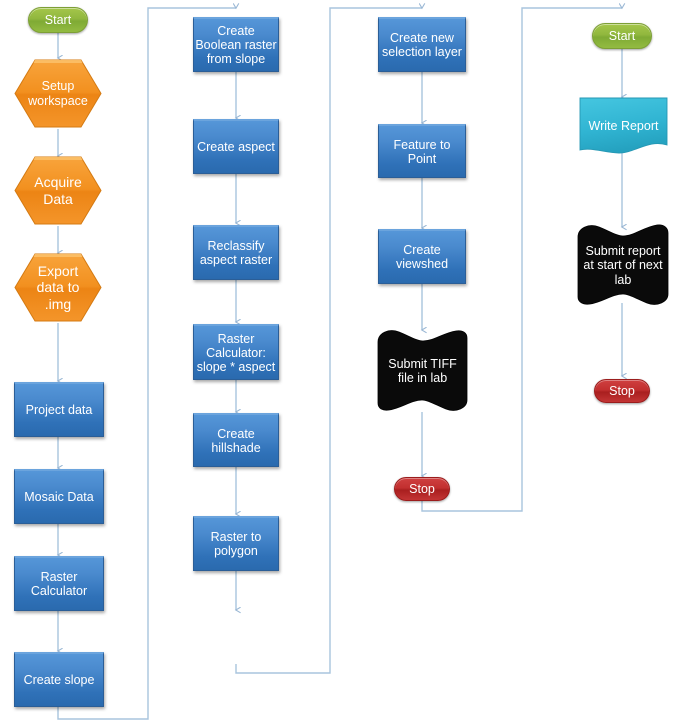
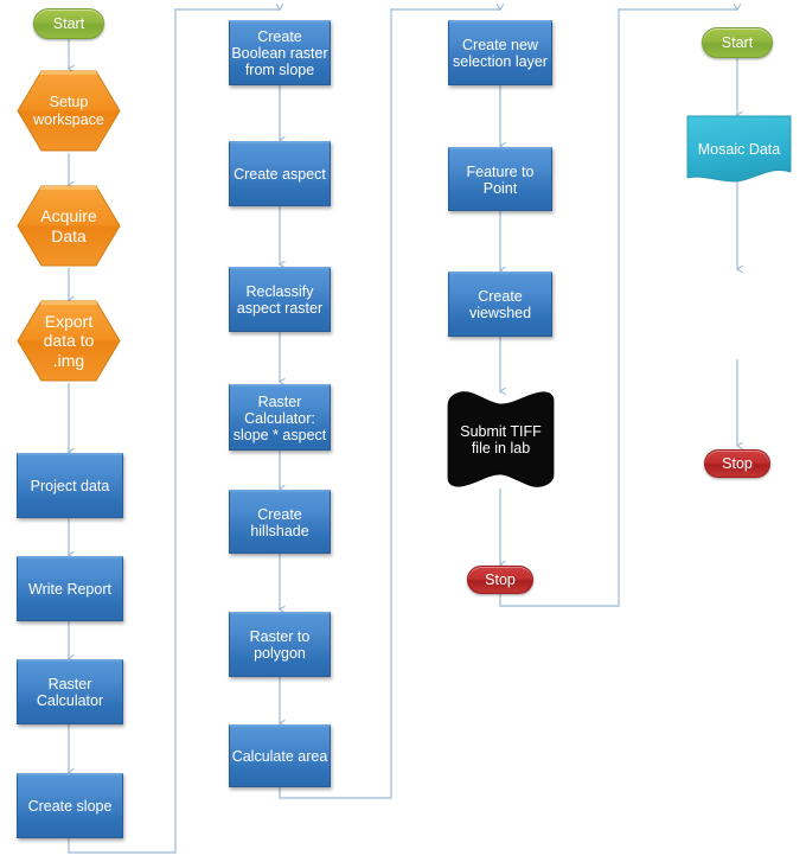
  Start
  Setup
  workspace
  Acquire
  Data
  Export
  data to
  .img
  Project data
- Mosaic Data
+ Write Report
  Raster
  Calculator
  Create slope
  Create
  Boolean raster
  from slope
  Create aspect
  Reclassify
  aspect raster
  Raster
  Calculator:
  slope * aspect
  Create
  hillshade
  Raster to
  polygon
+ Calculate area
  Create new
  selection layer
  Feature to
  Point
  Create
  viewshed
  Submit TIFF
  file in lab
  Stop
  Start
- Write Report
+ Mosaic Data
- Submit report
- at start of next
- lab
  Stop
